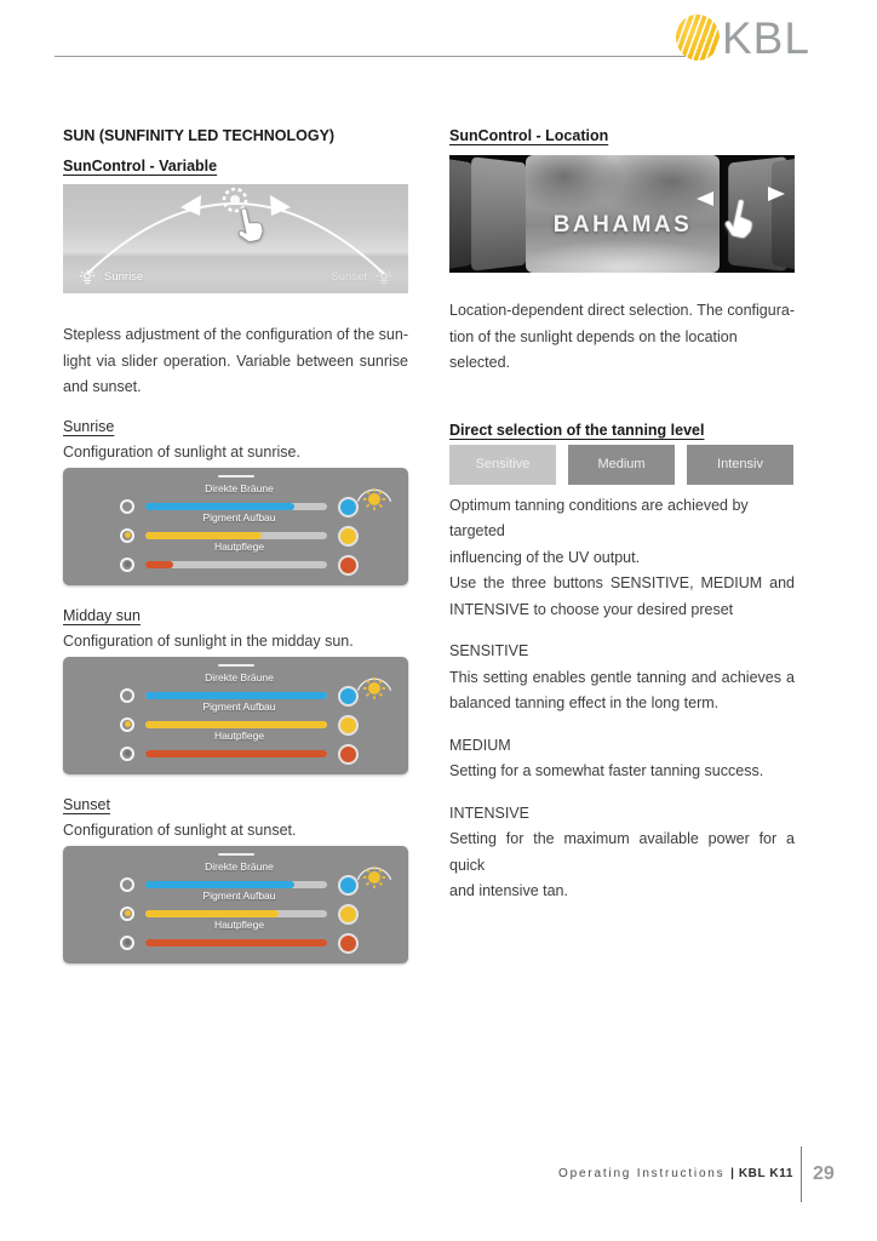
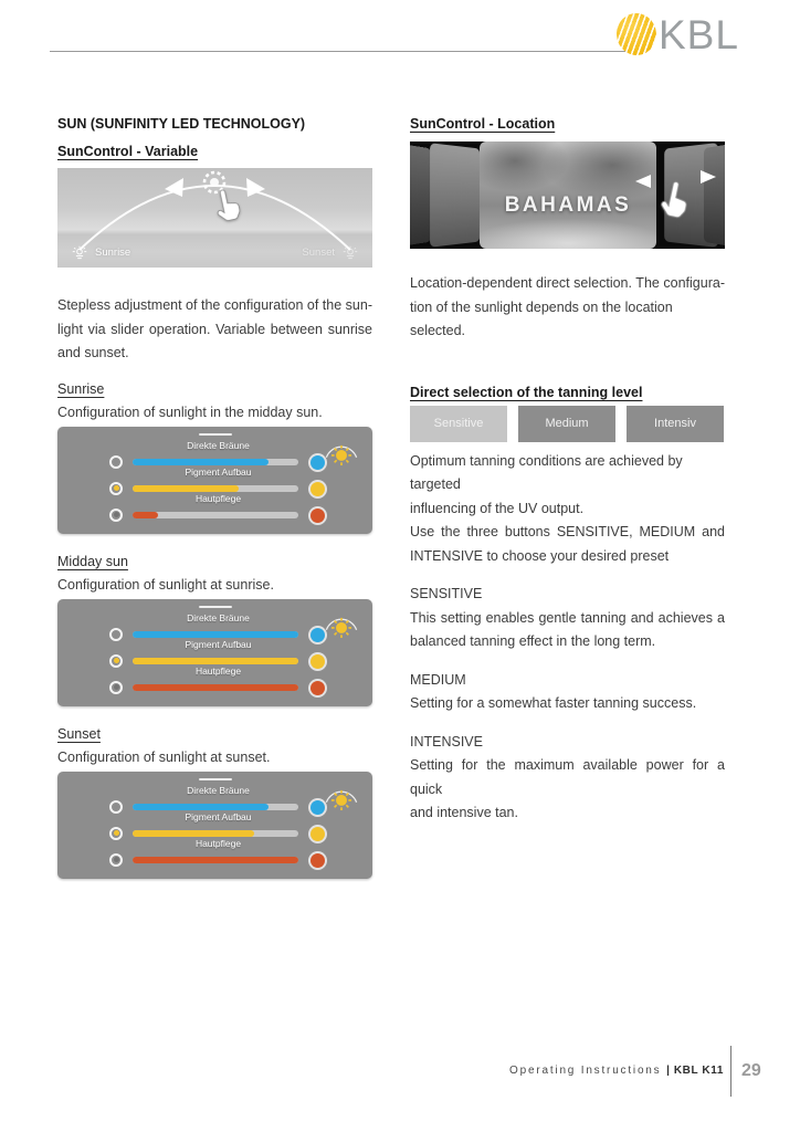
  KBL
  SUN (SUNFINITY LED TECHNOLOGY)
  SunControl - Variable
  Sunrise
  Sunset
  Stepless adjustment of the configuration of the sun-
  light via slider operation. Variable between sunrise
  and sunset.
  Sunrise
- Configuration of sunlight at sunrise.
+ Configuration of sunlight in the midday sun.
  Direkte Bräune
  Pigment Aufbau
  Hautpflege
  Midday sun
- Configuration of sunlight in the midday sun.
+ Configuration of sunlight at sunrise.
  Direkte Bräune
  Pigment Aufbau
  Hautpflege
  Sunset
  Configuration of sunlight at sunset.
  Direkte Bräune
  Pigment Aufbau
  Hautpflege
  SunControl - Location
  BAHAMAS
  Location-dependent direct selection. The configura-
  tion of the sunlight depends on the location selected.
  Direct selection of the tanning level
  Sensitive
  Medium
  Intensiv
  Optimum tanning conditions are achieved by targeted
  influencing of the UV output.
  Use the three buttons SENSITIVE, MEDIUM and
  INTENSIVE to choose your desired preset
  SENSITIVE
  This setting enables gentle tanning and achieves a
  balanced tanning effect in the long term.
  MEDIUM
  Setting for a somewhat faster tanning success.
  INTENSIVE
  Setting for the maximum available power for a quick
  and intensive tan.
  Operating Instructions | KBL K11
  29
